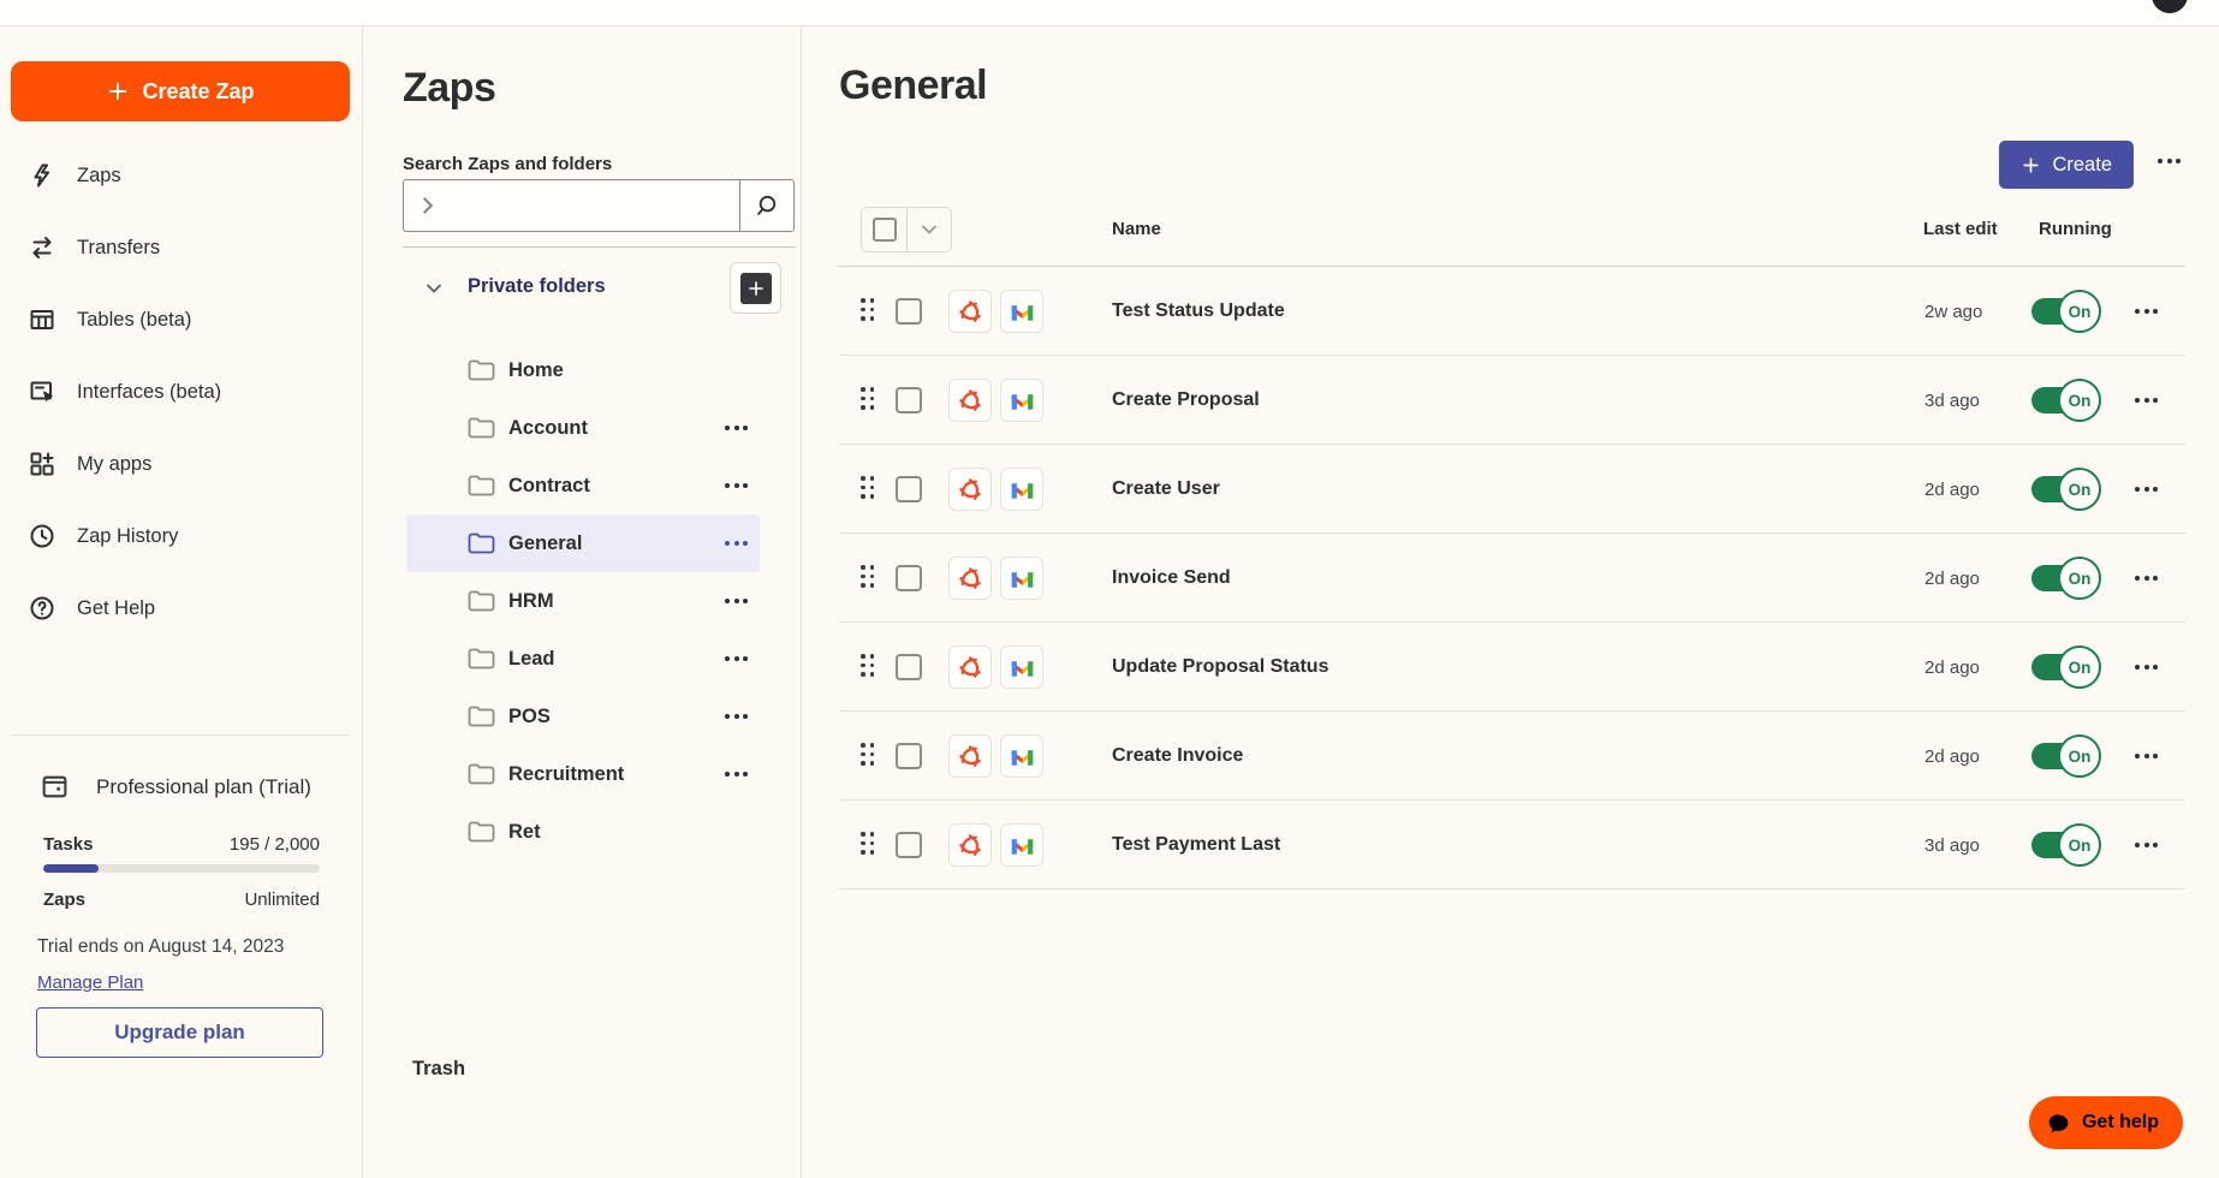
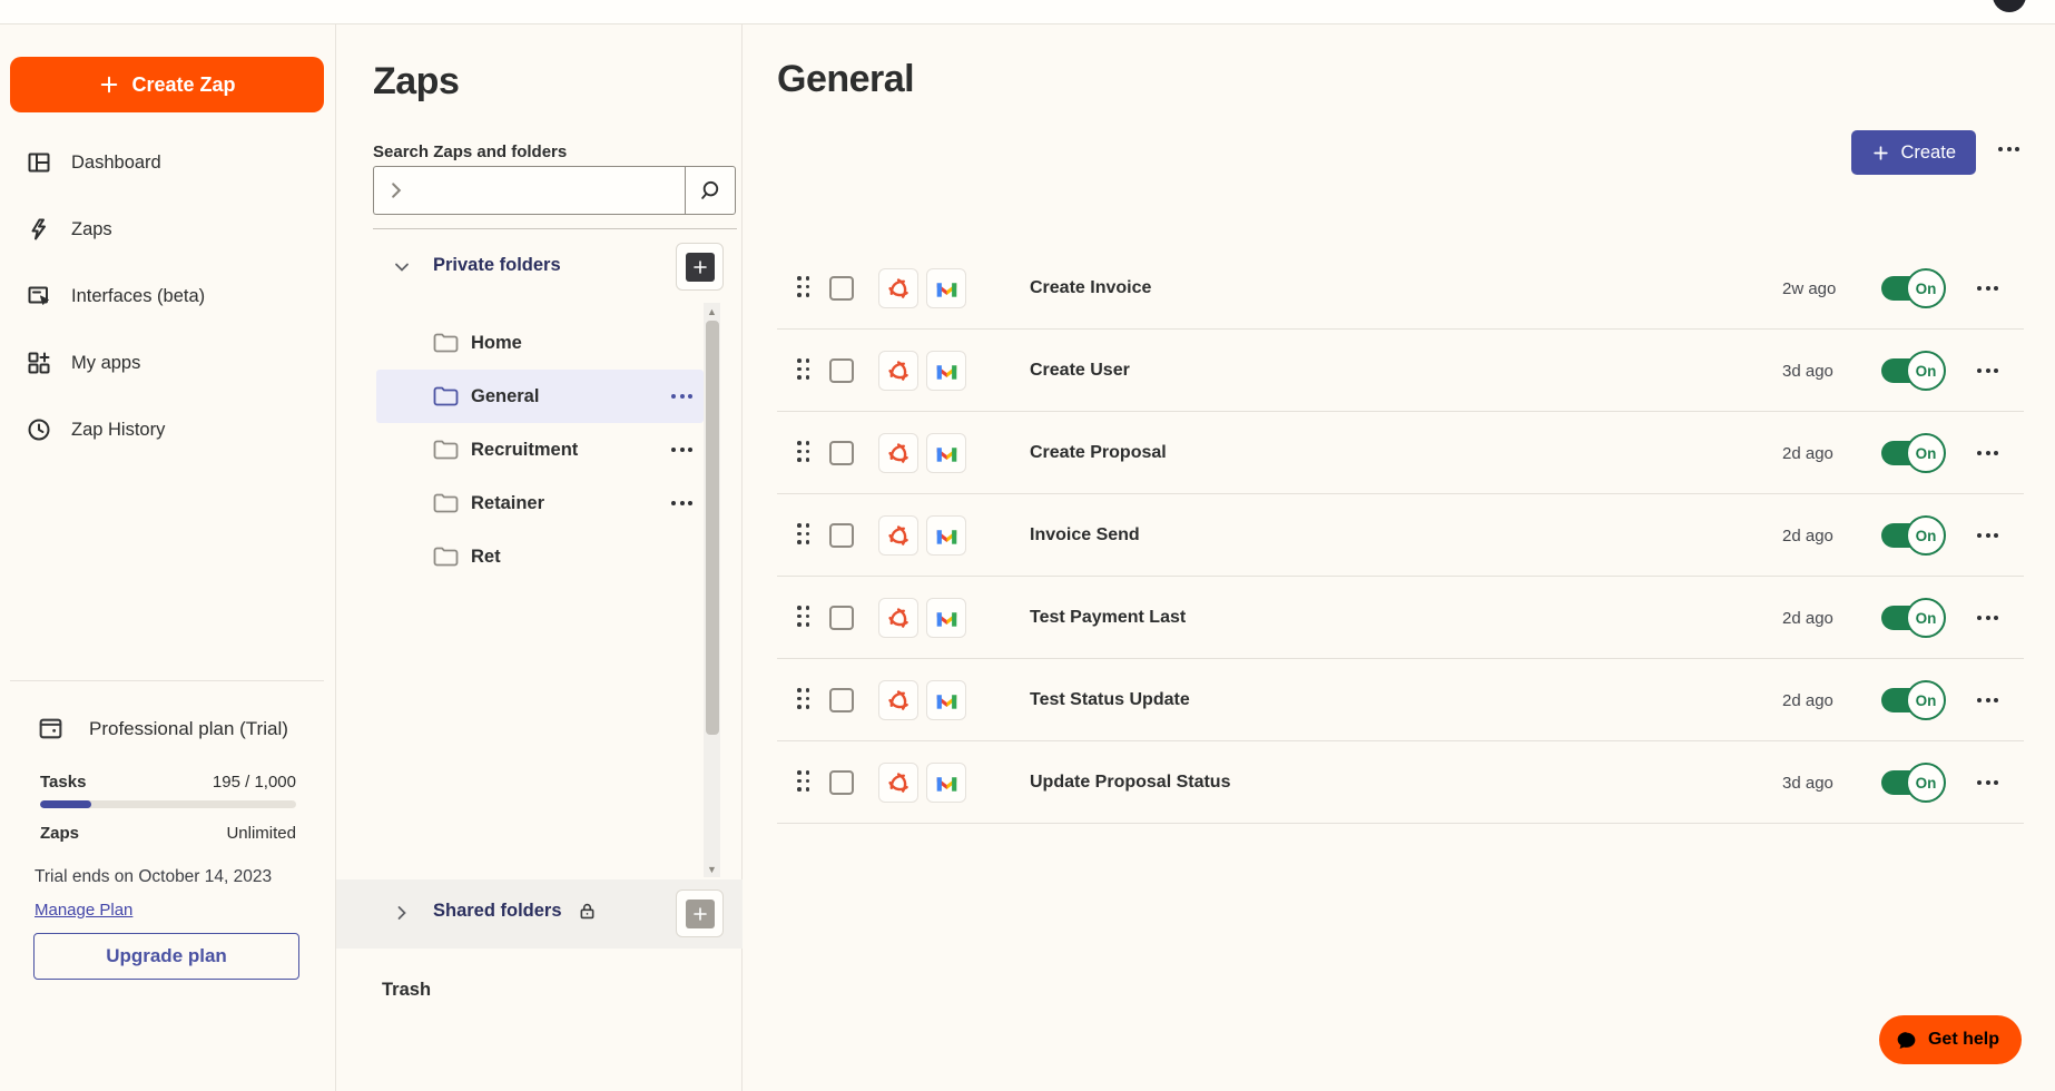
  Create Zap
+ Dashboard
  Zaps
- Transfers
- Tables (beta)
  Interfaces (beta)
  My apps
  Zap History
- Get Help
  Professional plan (Trial)
  Tasks
- 195 / 2,000
+ 195 / 1,000
  Zaps
  Unlimited
- Trial ends on August 14, 2023
+ Trial ends on October 14, 2023
  Manage Plan
  Upgrade plan
  Zaps
  Search Zaps and folders
  Private folders
  Home
- Account
- Contract
  General
- HRM
- Lead
- POS
  Recruitment
+ Retainer
  Ret
+ ▲
+ ▼
+ Shared folders
  Trash
  General
  Create
- Name
- Last edit
- Running
- Test Status Update
+ Create Invoice
  2w ago
  On
- Create Proposal
+ Create User
  3d ago
  On
- Create User
+ Create Proposal
  2d ago
  On
  Invoice Send
  2d ago
  On
- Update Proposal Status
+ Test Payment Last
  2d ago
  On
- Create Invoice
+ Test Status Update
  2d ago
  On
- Test Payment Last
+ Update Proposal Status
  3d ago
  On
  Get help
